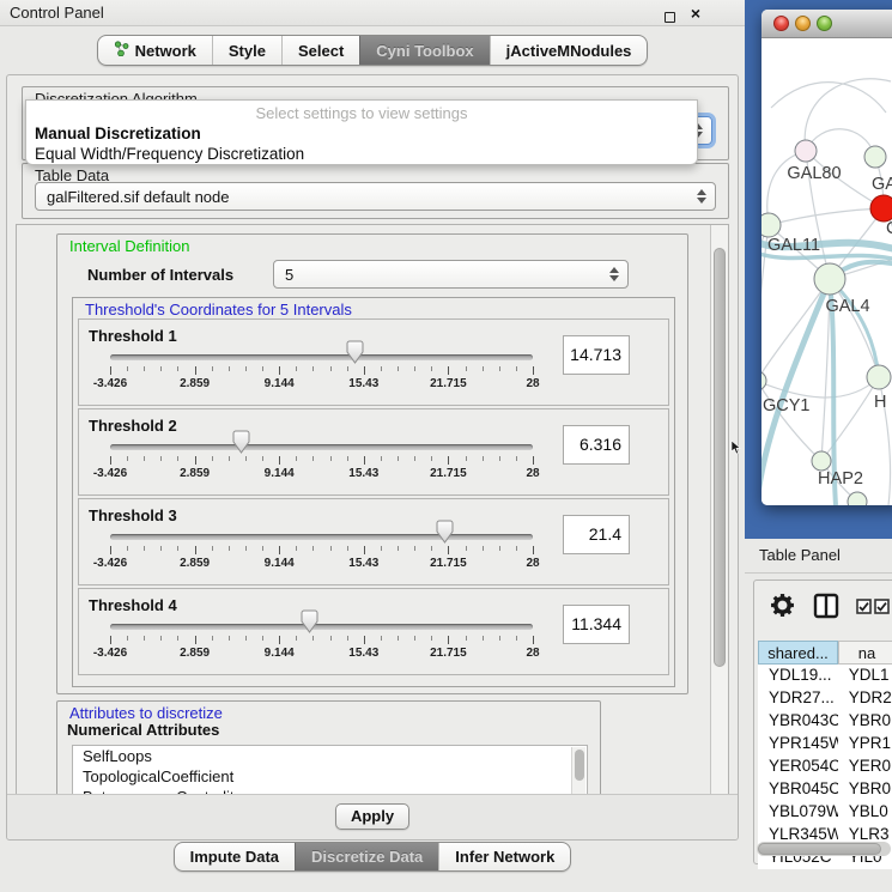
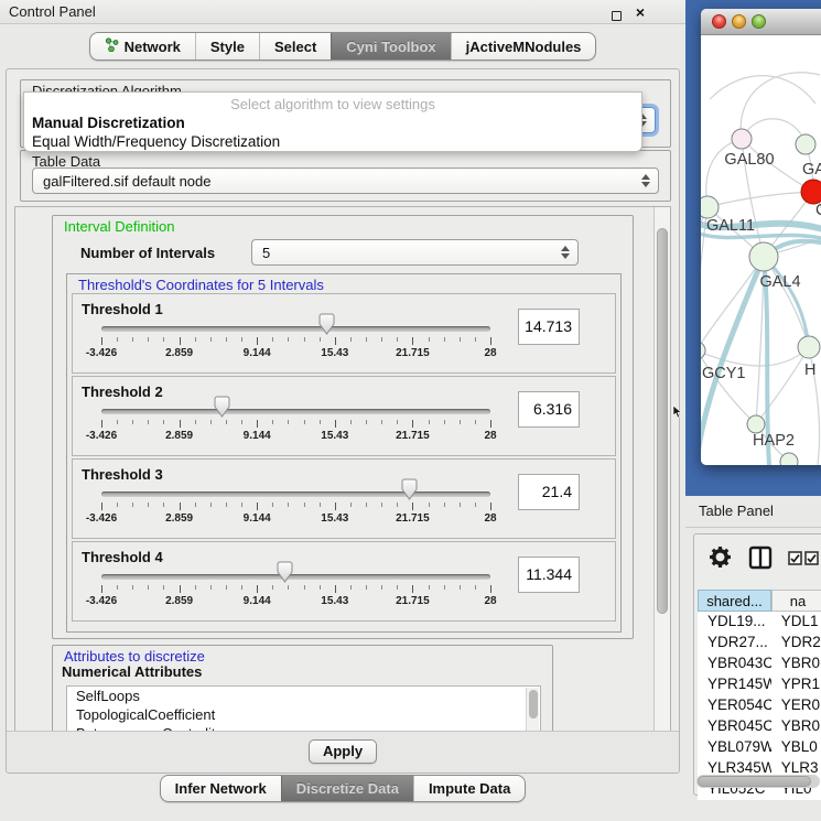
  Control Panel
  ×
  Network
  Style
  Select
  Cyni Toolbox
  jActiveMNodules
- Select settings to view settings
+ Select algorithm to view settings
  Manual Discretization
  Equal Width/Frequency Discretization
  Table Data
  galFiltered.sif default node
  Interval Definition
  Number of Intervals
  5
  Threshold's Coordinates for 5 Intervals
  Threshold 1
  -3.426
  2.859
  9.144
  15.43
  21.715
  28
  14.713
  Threshold 2
  -3.426
  2.859
  9.144
  15.43
  21.715
  28
  6.316
  Threshold 3
  -3.426
  2.859
  9.144
  15.43
  21.715
  28
  21.4
  Threshold 4
  -3.426
  2.859
  9.144
  15.43
  21.715
  28
  11.344
  Attributes to discretize
  Numerical Attributes
  SelfLoops
  TopologicalCoefficient
  Apply
- Impute Data
+ Infer Network
  Discretize Data
- Infer Network
+ Impute Data
  GAL80
  GA
  GAL11
  GAL4
  GCY1
  H
  HAP2
  Table Panel
  shared...
  na
  YDL19...
  YDL1
  YDR27...
  YDR2
  YBR043C
  YBR0
  YPR145W
  YPR1
  YER054C
  YER0
  YBR045C
  YBR0
  YBL079W
  YBL0
  YLR345W
  YLR3
  YIL052C
  YIL0
